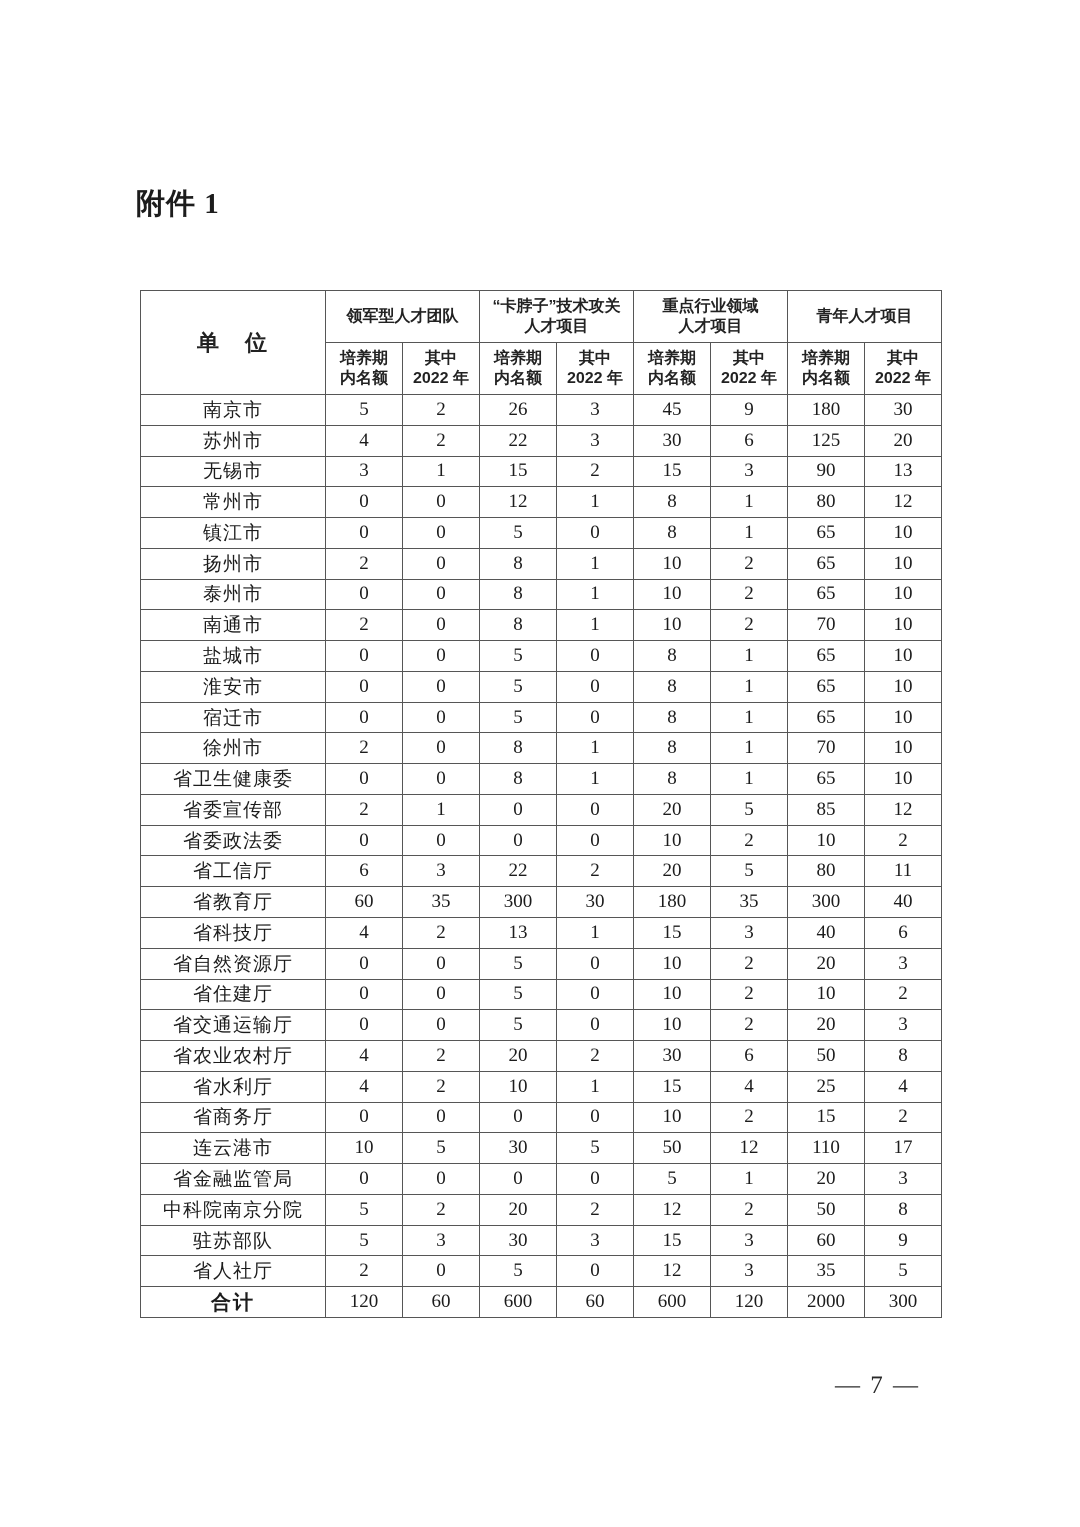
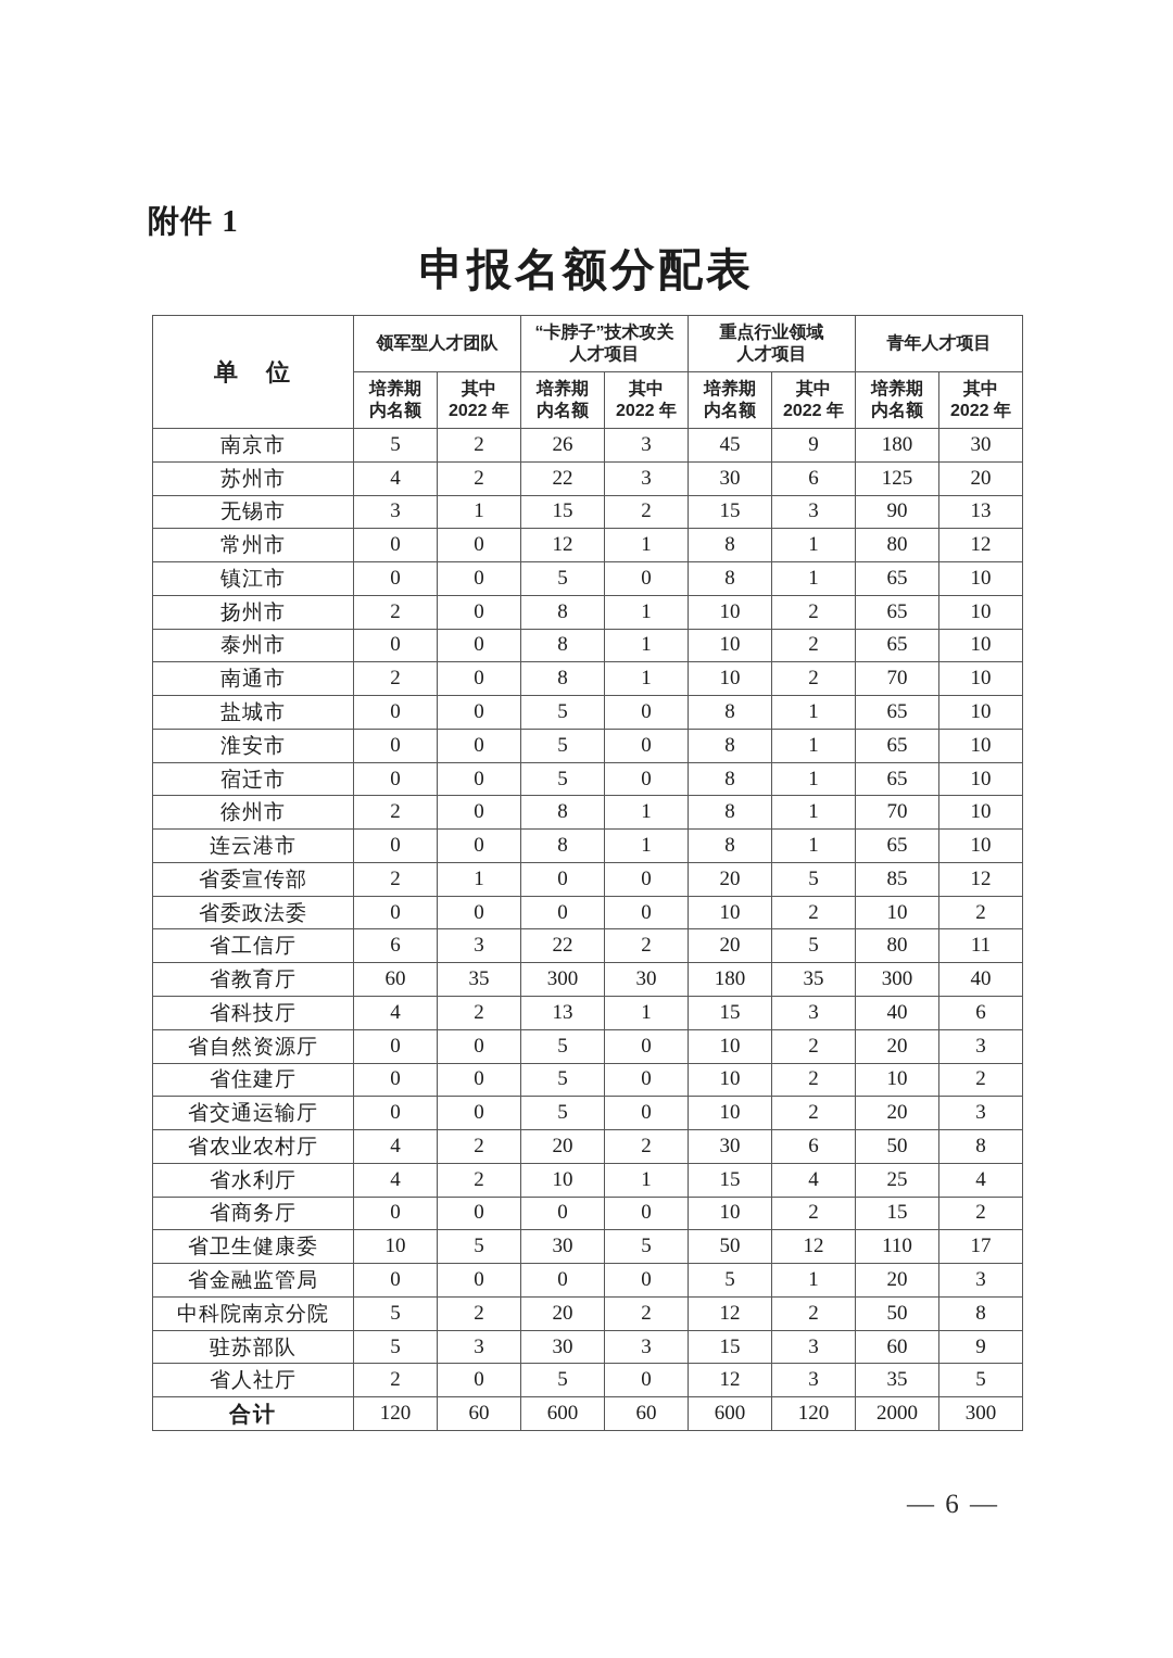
  附件 1
+ 申报名额分配表
  单 位	领军型人才团队	“卡脖子”技术攻关 人才项目	重点行业领域 人才项目	青年人才项目
  培养期 内名额	其中 2022 年	培养期 内名额	其中 2022 年	培养期 内名额	其中 2022 年	培养期 内名额	其中 2022 年
  南京市	5	2	26	3	45	9	180	30
  苏州市	4	2	22	3	30	6	125	20
  无锡市	3	1	15	2	15	3	90	13
  常州市	0	0	12	1	8	1	80	12
  镇江市	0	0	5	0	8	1	65	10
  扬州市	2	0	8	1	10	2	65	10
  泰州市	0	0	8	1	10	2	65	10
  南通市	2	0	8	1	10	2	70	10
  盐城市	0	0	5	0	8	1	65	10
  淮安市	0	0	5	0	8	1	65	10
  宿迁市	0	0	5	0	8	1	65	10
  徐州市	2	0	8	1	8	1	70	10
- 省卫生健康委	0	0	8	1	8	1	65	10
+ 连云港市	0	0	8	1	8	1	65	10
  省委宣传部	2	1	0	0	20	5	85	12
  省委政法委	0	0	0	0	10	2	10	2
  省工信厅	6	3	22	2	20	5	80	11
  省教育厅	60	35	300	30	180	35	300	40
  省科技厅	4	2	13	1	15	3	40	6
  省自然资源厅	0	0	5	0	10	2	20	3
  省住建厅	0	0	5	0	10	2	10	2
  省交通运输厅	0	0	5	0	10	2	20	3
  省农业农村厅	4	2	20	2	30	6	50	8
  省水利厅	4	2	10	1	15	4	25	4
  省商务厅	0	0	0	0	10	2	15	2
- 连云港市	10	5	30	5	50	12	110	17
+ 省卫生健康委	10	5	30	5	50	12	110	17
  省金融监管局	0	0	0	0	5	1	20	3
  中科院南京分院	5	2	20	2	12	2	50	8
  驻苏部队	5	3	30	3	15	3	60	9
  省人社厅	2	0	5	0	12	3	35	5
  合计	120	60	600	60	600	120	2000	300
- — 7 —
+ — 6 —
